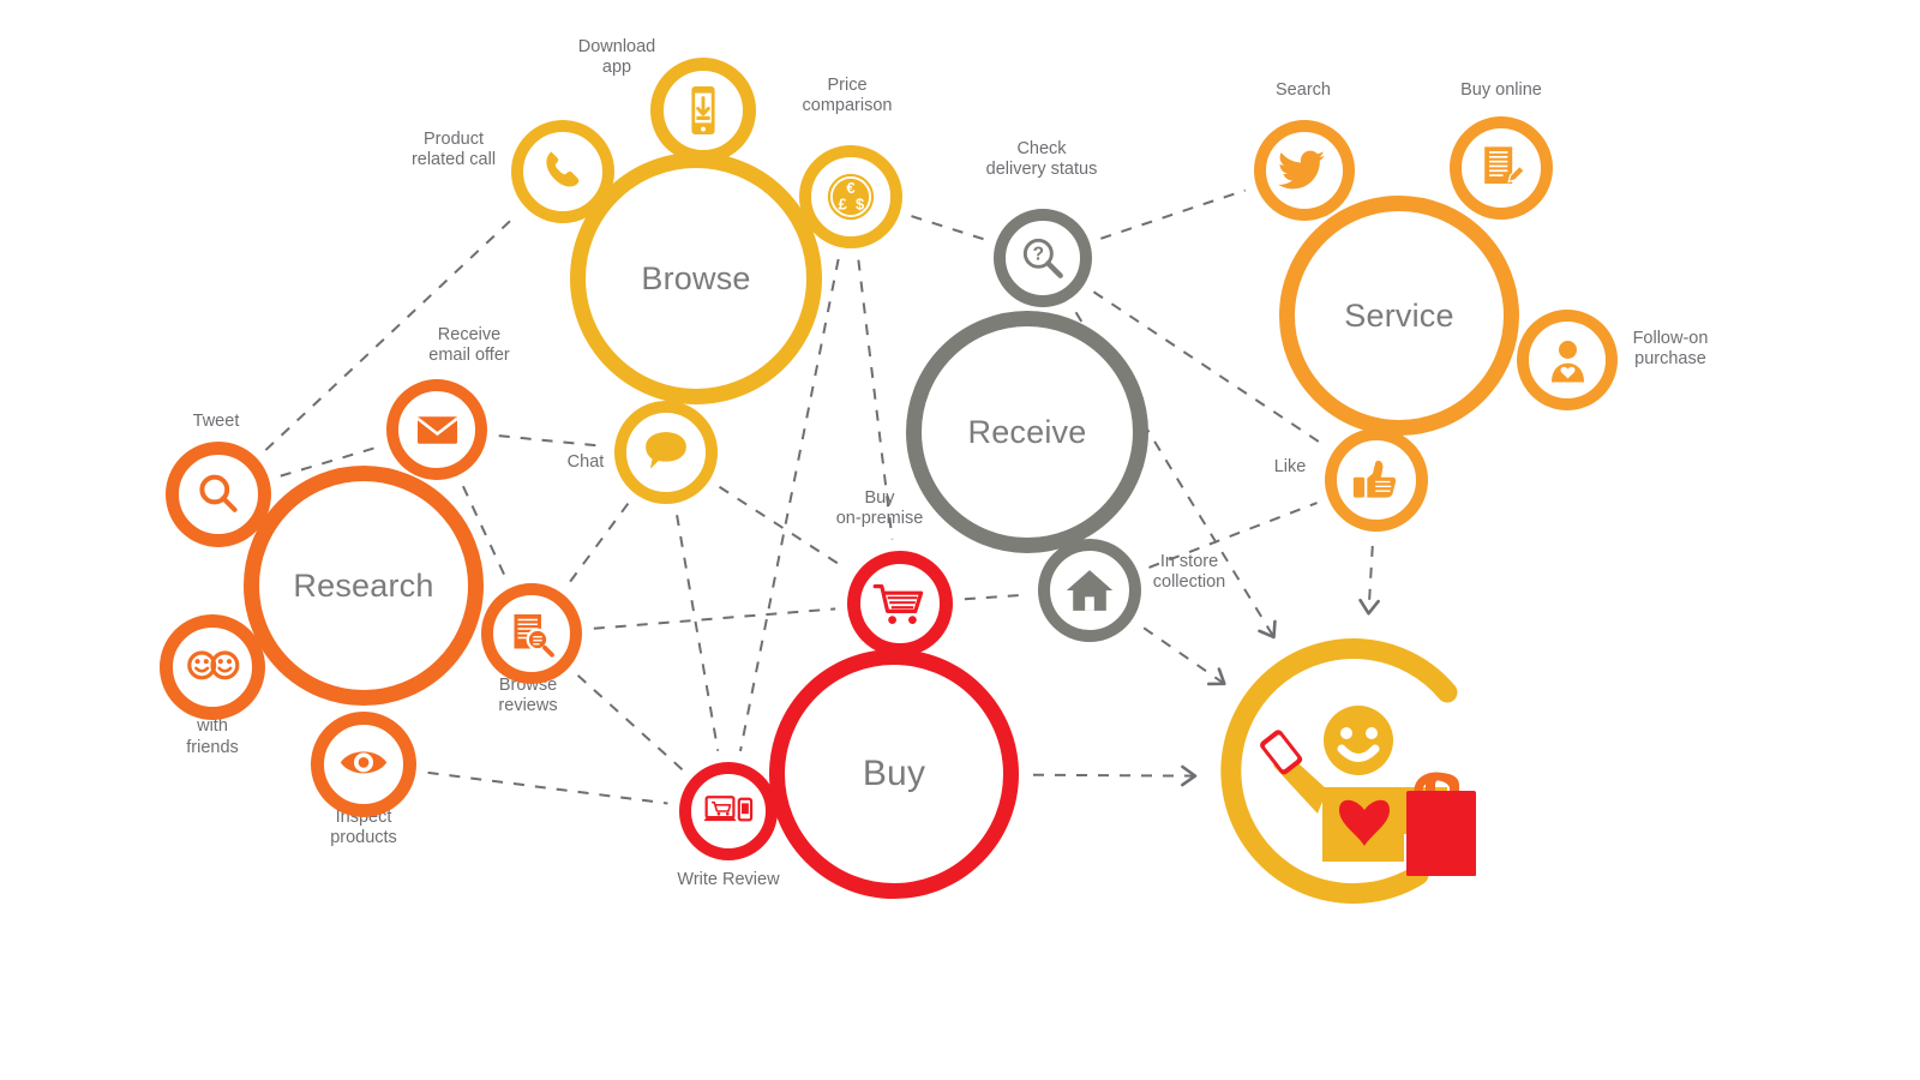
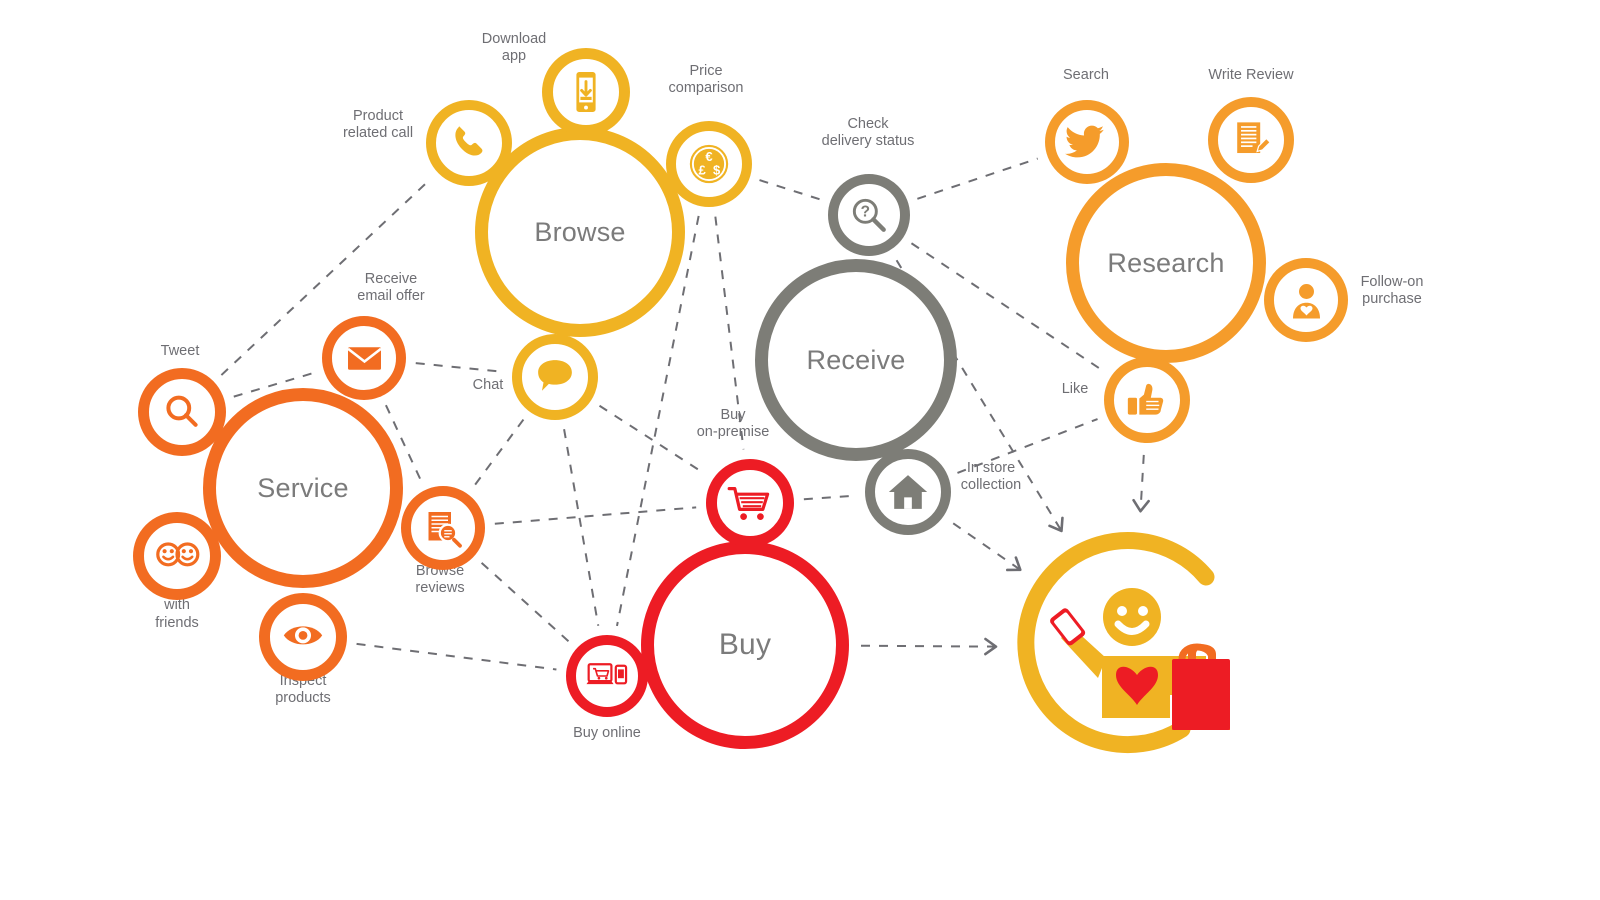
- Research
+ Service
  Browse
  Receive
- Service
+ Research
  Buy
  €
  £
  $
  ?
  Tweet
  Receive
  email offer
  Browse
  reviews
  Insect
  products
  with
  friends
  Download
  app
  Product
  related call
  Price
  comparison
  Chat
  Check
  delivery status
  In store
  collection
  Search
- Buy online
+ Write Review
  Follow-on
  purchase
  Like
  Buy
  on-premise
- Write Review
+ Buy online
